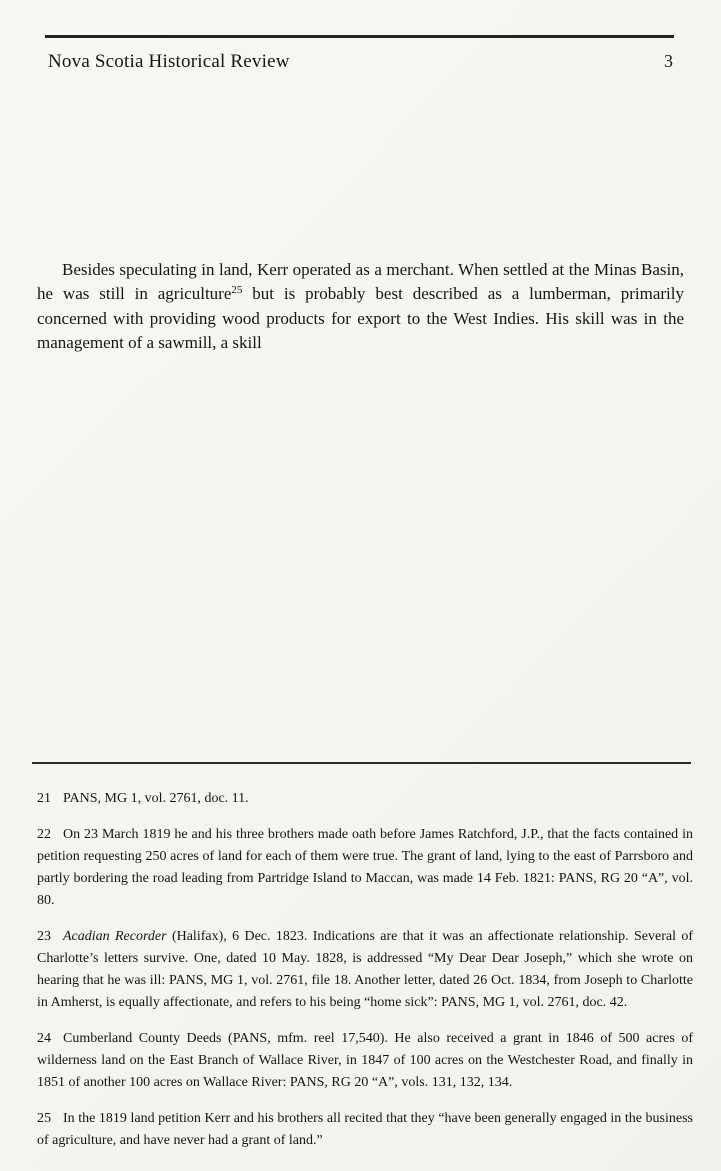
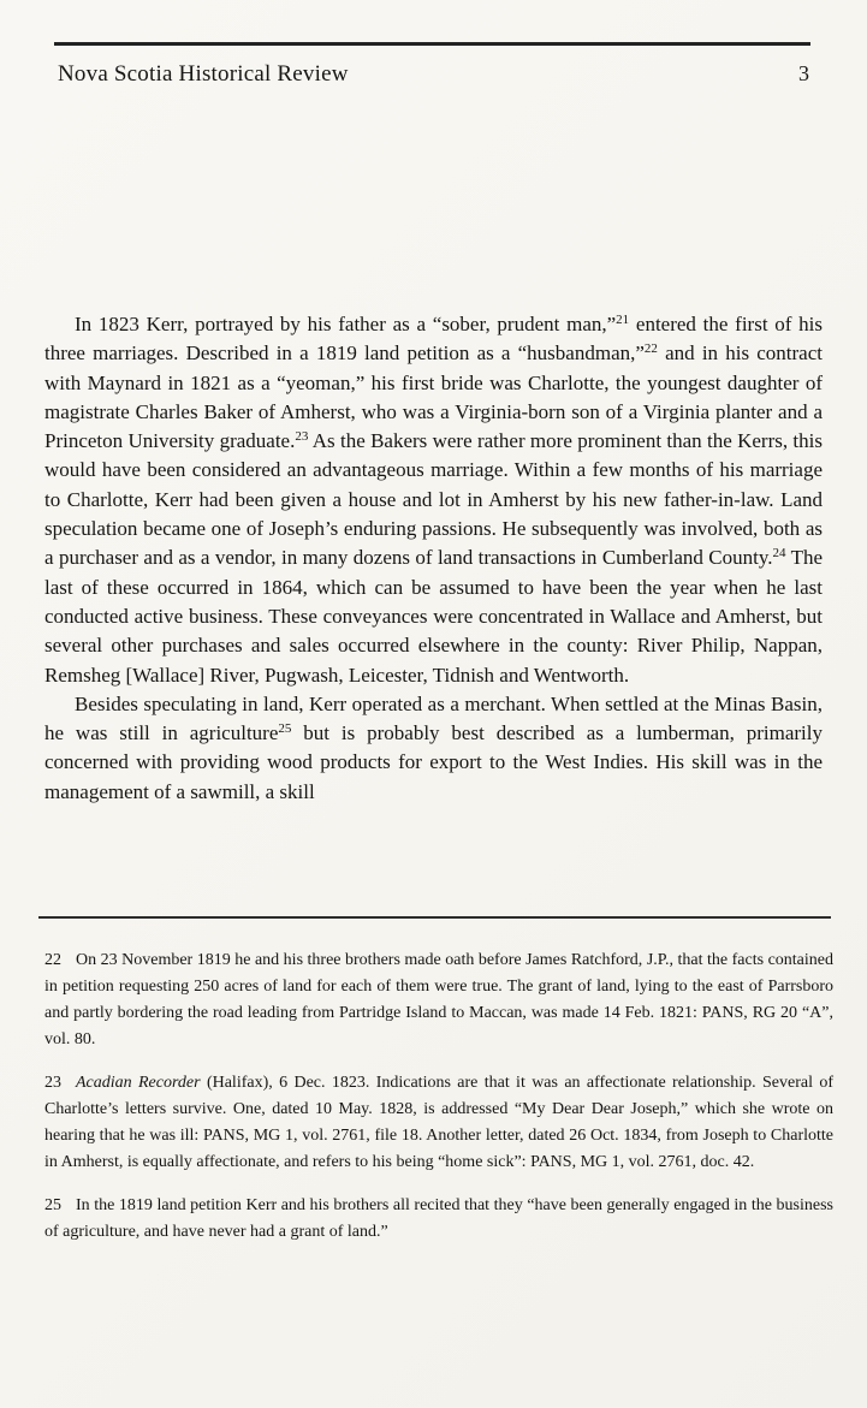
  Nova Scotia Historical Review
  3
+ In 1823 Kerr, portrayed by his father as a “sober, prudent man,”21 entered the first of his three marriages. Described in a 1819 land petition as a “husbandman,”22 and in his contract with Maynard in 1821 as a “yeoman,” his first bride was Charlotte, the youngest daughter of magistrate Charles Baker of Amherst, who was a Virginia-born son of a Virginia planter and a Princeton University graduate.23 As the Bakers were rather more prominent than the Kerrs, this would have been considered an advantageous marriage. Within a few months of his marriage to Charlotte, Kerr had been given a house and lot in Amherst by his new father-in-law. Land speculation became one of Joseph’s enduring passions. He subsequently was involved, both as a purchaser and as a vendor, in many dozens of land transactions in Cumberland County.24 The last of these occurred in 1864, which can be assumed to have been the year when he last conducted active business. These conveyances were concentrated in Wallace and Amherst, but several other purchases and sales occurred elsewhere in the county: River Philip, Nappan, Remsheg [Wallace] River, Pugwash, Leicester, Tidnish and Wentworth.
  Besides speculating in land, Kerr operated as a merchant. When settled at the Minas Basin, he was still in agriculture25 but is probably best described as a lumberman, primarily concerned with providing wood products for export to the West Indies. His skill was in the management of a sawmill, a skill
- 21 PANS, MG 1, vol. 2761, doc. 11.
- 22 On 23 March 1819 he and his three brothers made oath before James Ratchford, J.P., that the facts contained in petition requesting 250 acres of land for each of them were true. The grant of land, lying to the east of Parrsboro and partly bordering the road leading from Partridge Island to Maccan, was made 14 Feb. 1821: PANS, RG 20 “A”, vol. 80.
+ 22 On 23 November 1819 he and his three brothers made oath before James Ratchford, J.P., that the facts contained in petition requesting 250 acres of land for each of them were true. The grant of land, lying to the east of Parrsboro and partly bordering the road leading from Partridge Island to Maccan, was made 14 Feb. 1821: PANS, RG 20 “A”, vol. 80.
  23 Acadian Recorder (Halifax), 6 Dec. 1823. Indications are that it was an affectionate relationship. Several of Charlotte’s letters survive. One, dated 10 May. 1828, is addressed “My Dear Dear Joseph,” which she wrote on hearing that he was ill: PANS, MG 1, vol. 2761, file 18. Another letter, dated 26 Oct. 1834, from Joseph to Charlotte in Amherst, is equally affectionate, and refers to his being “home sick”: PANS, MG 1, vol. 2761, doc. 42.
- 24 Cumberland County Deeds (PANS, mfm. reel 17,540). He also received a grant in 1846 of 500 acres of wilderness land on the East Branch of Wallace River, in 1847 of 100 acres on the Westchester Road, and finally in 1851 of another 100 acres on Wallace River: PANS, RG 20 “A”, vols. 131, 132, 134.
  25 In the 1819 land petition Kerr and his brothers all recited that they “have been generally engaged in the business of agriculture, and have never had a grant of land.”
